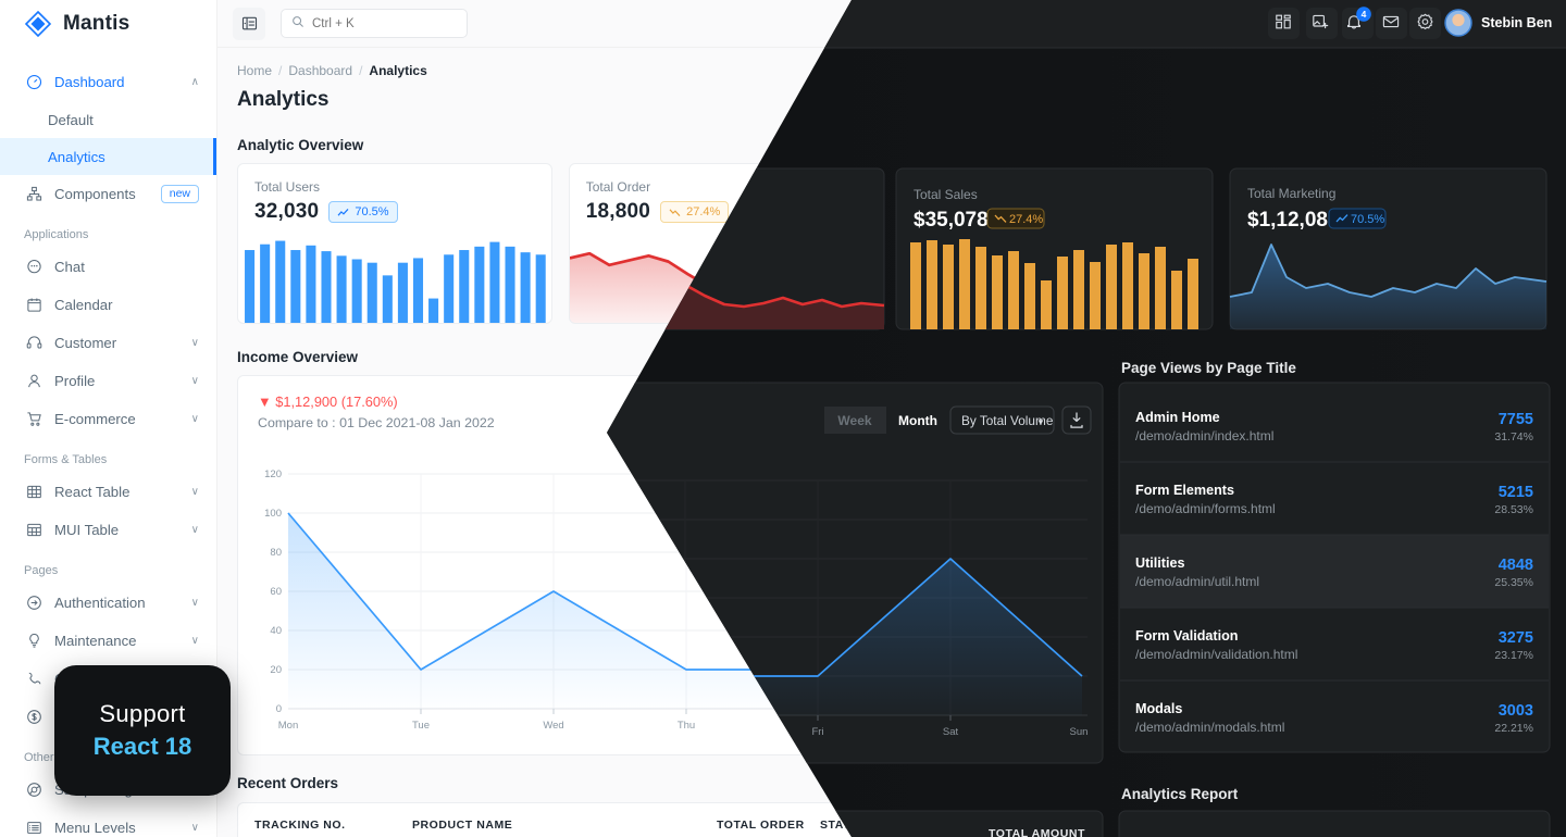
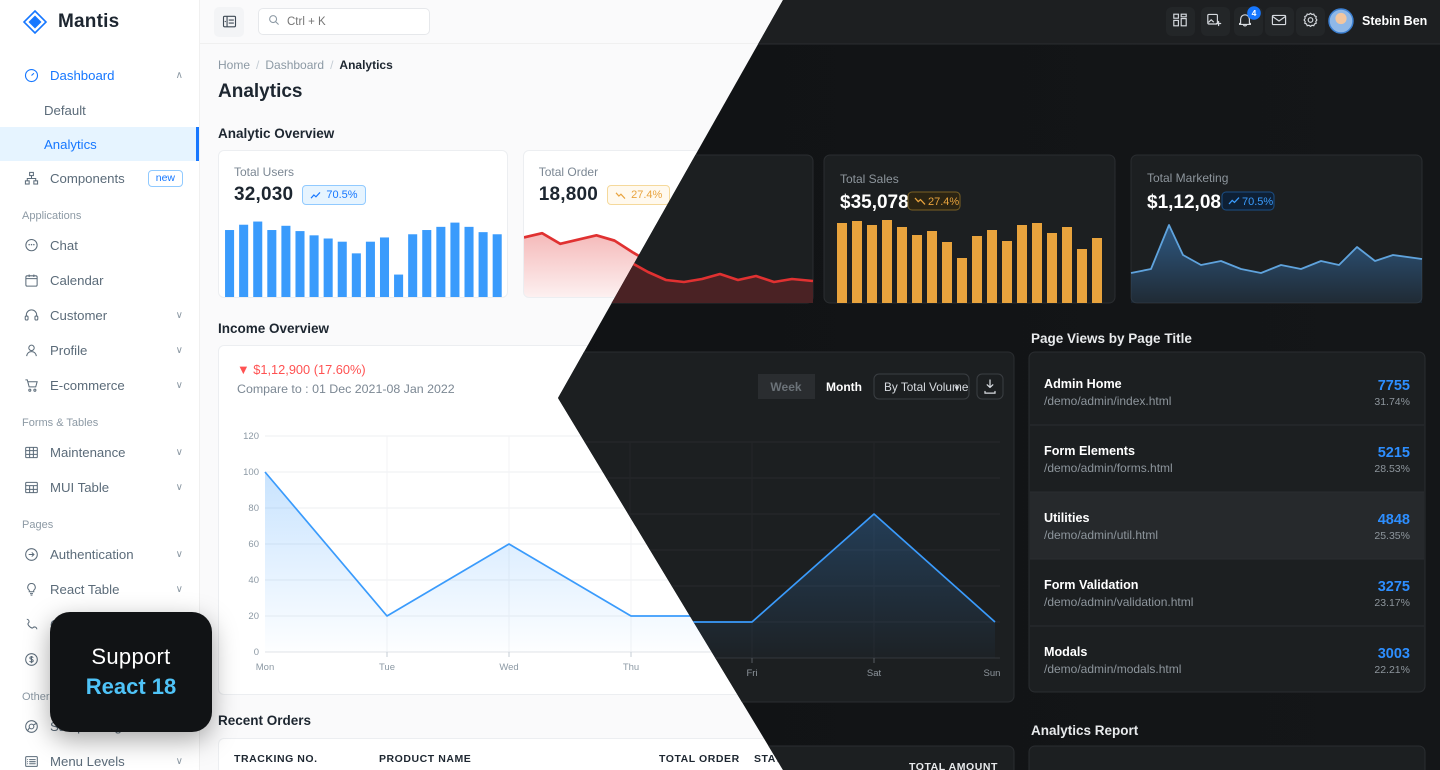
  Mantis
  Dashboard
  ∧
  Default
  Analytics
  Components
  new
  Applications
  Chat
  Calendar
  Customer
  ∨
  Profile
  ∨
  E-commerce
  ∨
  Forms & Tables
- React Table
+ Maintenance
  ∨
  MUI Table
  ∨
  Pages
  Authentication
  ∨
- Maintenance
+ React Table
  ∨
  Other
  Menu Levels
  ∨
  Ctrl + K
  Home
  /
  Dashboard
  /
  Analytics
  Analytics
  Analytic Overview
  Total Users
  32,030
  70.5%
  Total Order
  18,800
  27.4%
  Income Overview
  ▼ $1,12,900 (17.60%)
  Compare to : 01 Dec 2021-08 Jan 2022
  120
  100
  80
  60
  40
  20
  0
  Mon
  Tue
  Wed
  Thu
  Recent Orders
  TRACKING NO.
  PRODUCT NAME
  TOTAL ORDER
  4
  Stebin Ben
  Total Sales
  $35,078
  27.4%
  Total Marketing
  $1,12,08
  70.5%
  Page Views by Page Title
  Week
  Month
  By Total Volume
  ▼
  Fri
  Sat
  Sun
  Admin Home
  /demo/admin/index.html
  7755
  31.74%
  Form Elements
  /demo/admin/forms.html
  5215
  28.53%
  Utilities
  /demo/admin/util.html
  4848
  25.35%
  Form Validation
  /demo/admin/validation.html
  3275
  23.17%
  Modals
  /demo/admin/modals.html
  3003
  22.21%
  Analytics Report
  TOTAL AMOUNT
  Support
  React 18
